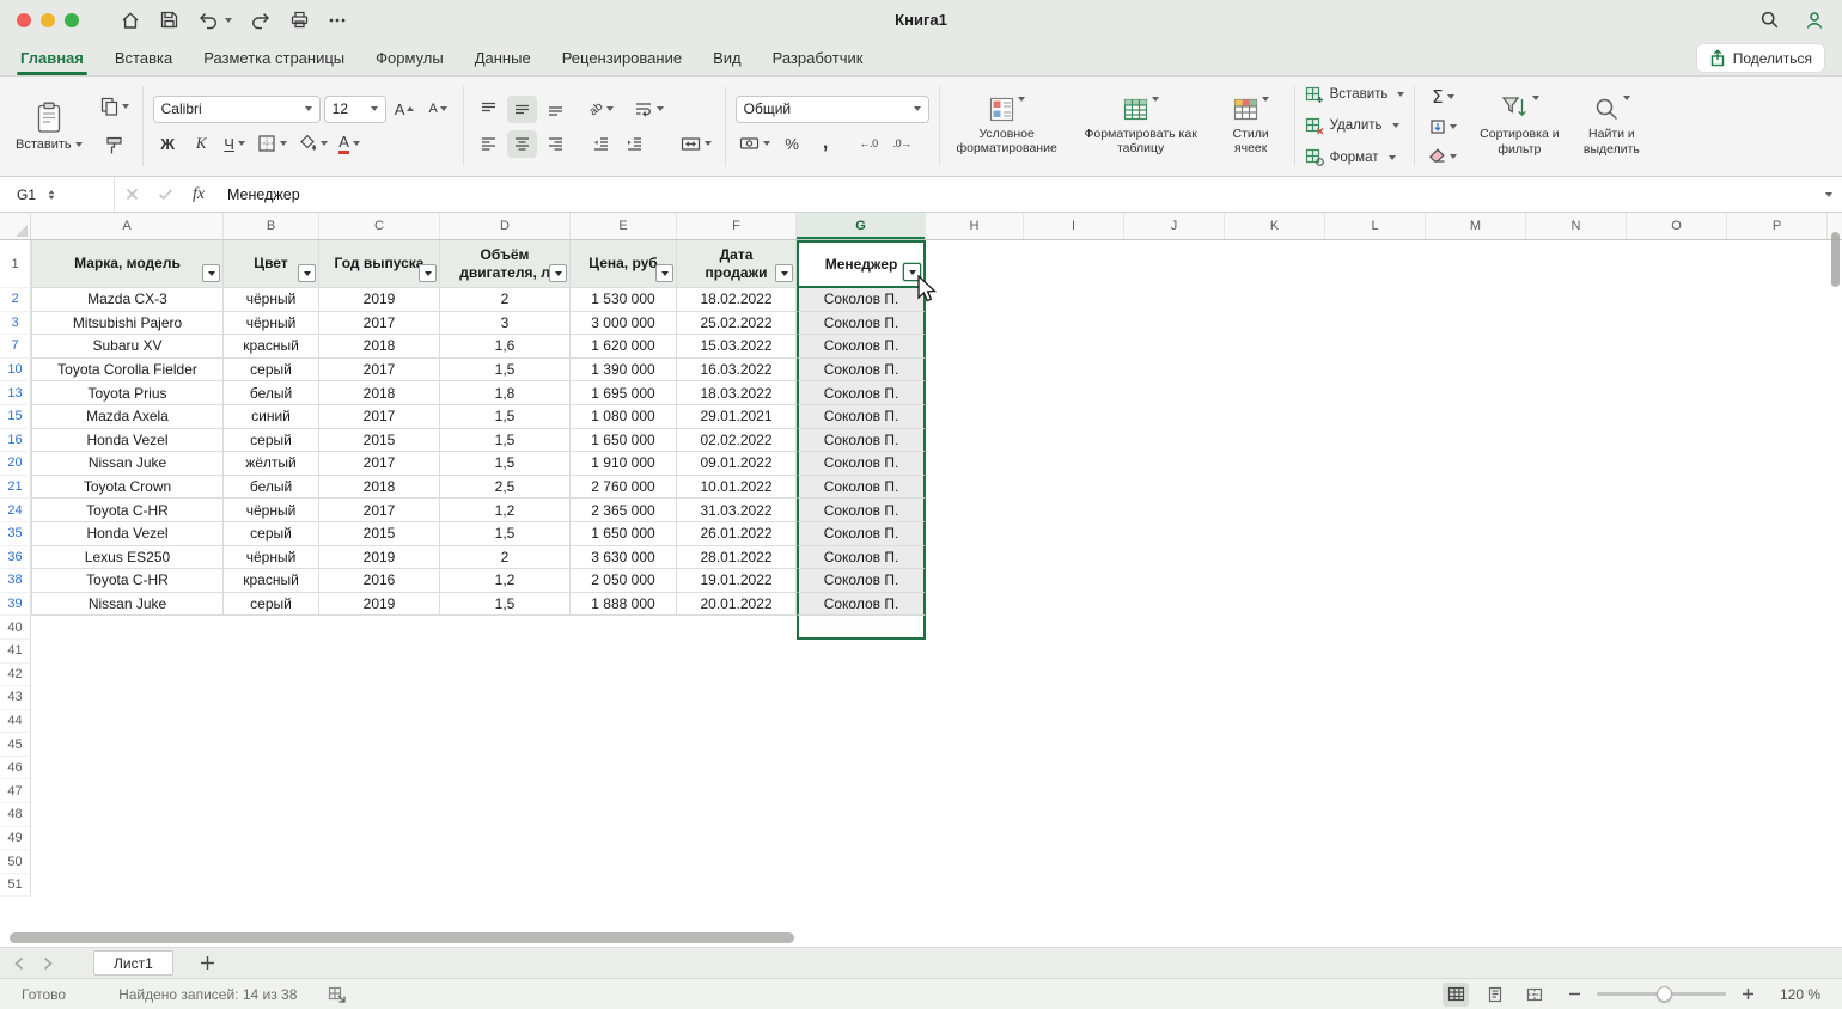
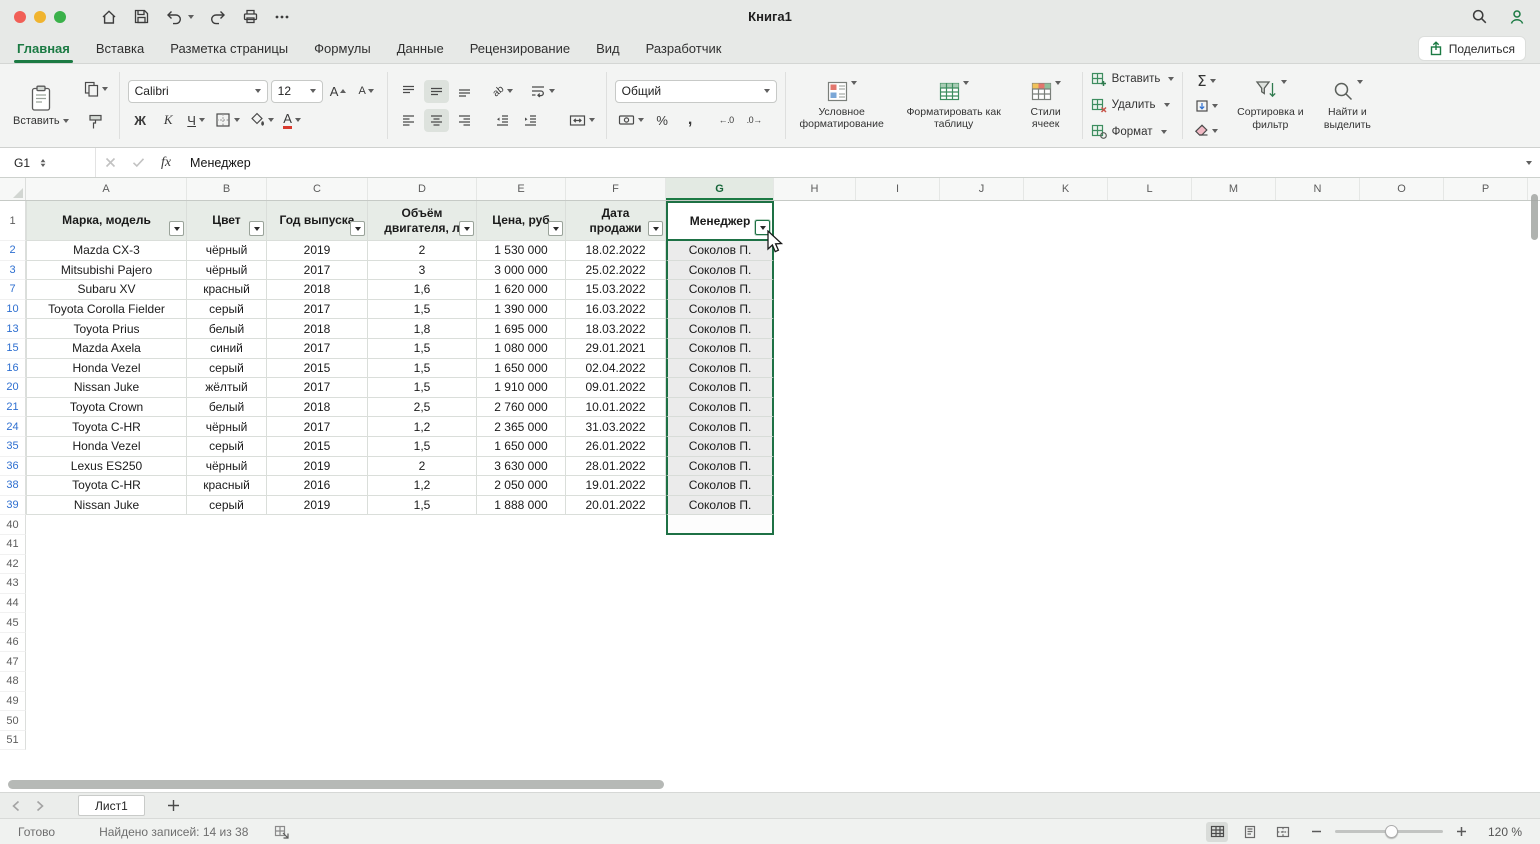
  Книга1
  Главная
  Вставка
  Разметка страницы
  Формулы
  Данные
  Рецензирование
  Вид
  Разработчик
  Поделиться
  Вставить
  Calibri
  12
  А
  А
  Ж
  К
  Ч
  А
  Общий
  %
  ,
  ←.0
  .0→
  Условное форматирование
  Форматировать как таблицу
  Стили ячеек
  Вставить
  Удалить
  Формат
  Σ
  Сортировка и фильтр
  Найти и выделить
  G1
  fx
  Менеджер
  A
  B
  C
  D
  E
  F
  G
  H
  I
  J
  K
  L
  M
  N
  O
  P
  1
  Марка, модель
  Цвет
  Год выпуск
  Объём двигателя, л
  Цена, руб
  Дата продажи
  Менеджер
  2
  Mazda CX-3
  чёрный
  2019
  2
  1 530 000
  18.02.2022
  Соколов П.
  3
  Mitsubishi Pajero
  чёрный
  2017
  3
  3 000 000
  25.02.2022
  Соколов П.
  7
  Subaru XV
  красный
  2018
  1,6
  1 620 000
  15.03.2022
  Соколов П.
  10
  Toyota Corolla Fielder
  серый
  2017
  1,5
  1 390 000
  16.03.2022
  Соколов П.
  13
  Toyota Prius
  белый
  2018
  1,8
  1 695 000
  18.03.2022
  Соколов П.
  15
  Mazda Axela
  синий
  2017
  1,5
  1 080 000
  29.01.2021
  Соколов П.
  16
  Honda Vezel
  серый
  2015
  1,5
  1 650 000
- 02.02.2022
+ 02.04.2022
  Соколов П.
  20
  Nissan Juke
  жёлтый
  2017
  1,5
  1 910 000
  09.01.2022
  Соколов П.
  21
  Toyota Crown
  белый
  2018
  2,5
  2 760 000
  10.01.2022
  Соколов П.
  24
  Toyota C-HR
  чёрный
  2017
  1,2
  2 365 000
  31.03.2022
  Соколов П.
  35
  Honda Vezel
  серый
  2015
  1,5
  1 650 000
  26.01.2022
  Соколов П.
  36
  Lexus ES250
  чёрный
  2019
  2
  3 630 000
  28.01.2022
  Соколов П.
  38
  Toyota C-HR
  красный
  2016
  1,2
  2 050 000
  19.01.2022
  Соколов П.
  39
  Nissan Juke
  серый
  2019
  1,5
  1 888 000
  20.01.2022
  Соколов П.
  40
  41
  42
  43
  44
  45
  46
  47
  48
  49
  50
  51
  Лист1
  Готово
  Найдено записей: 14 из 38
  120 %
